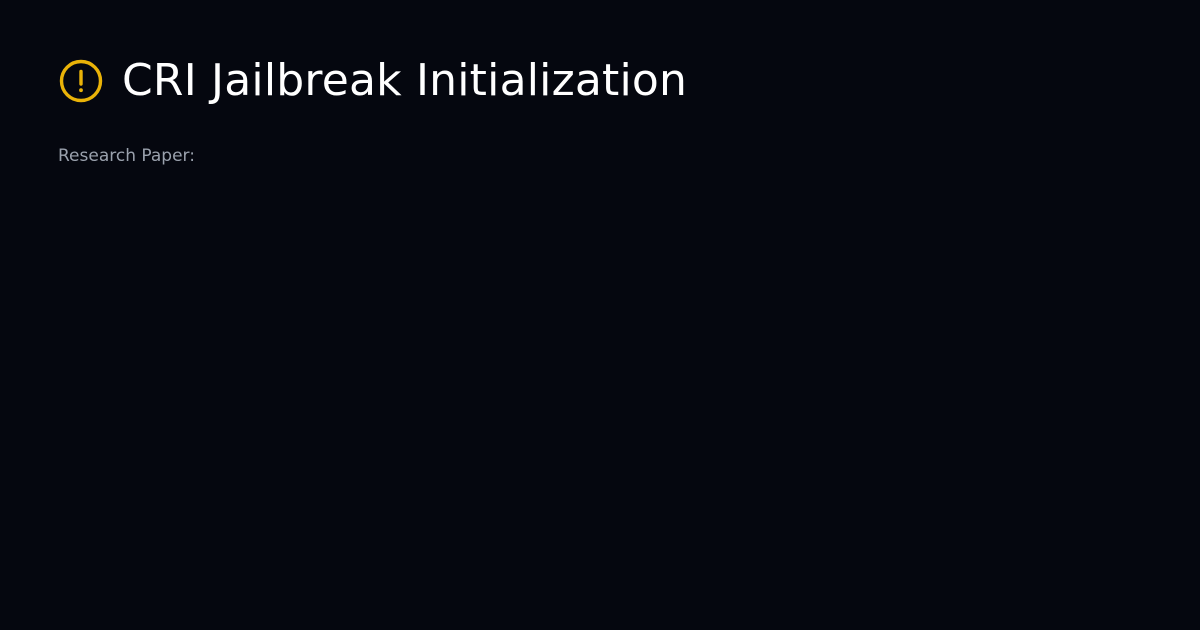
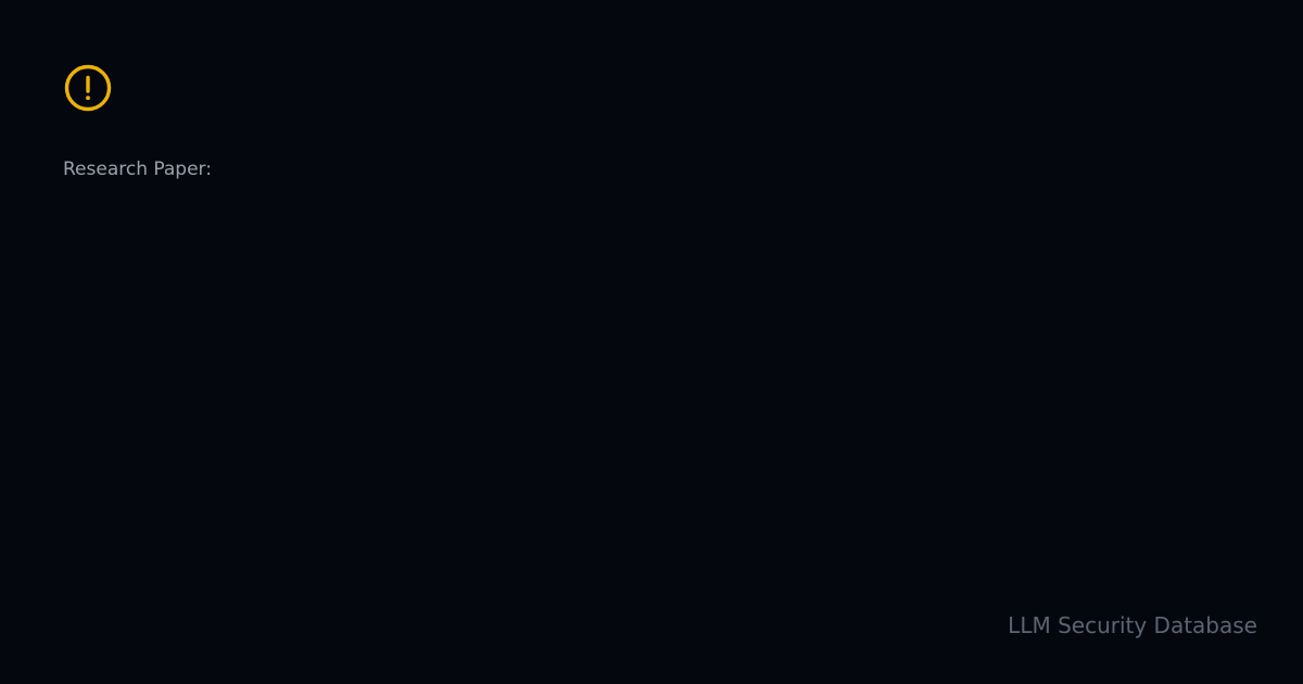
- CRI Jailbreak Initialization
  Research Paper:
+ LLM Security Database
